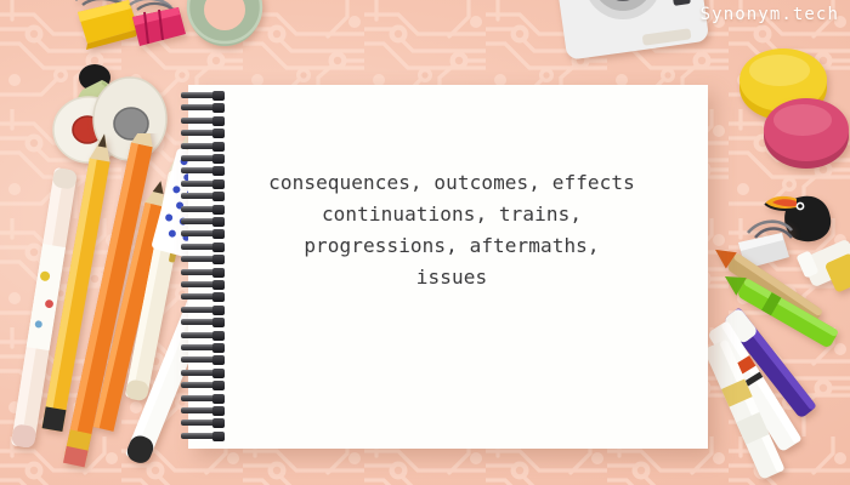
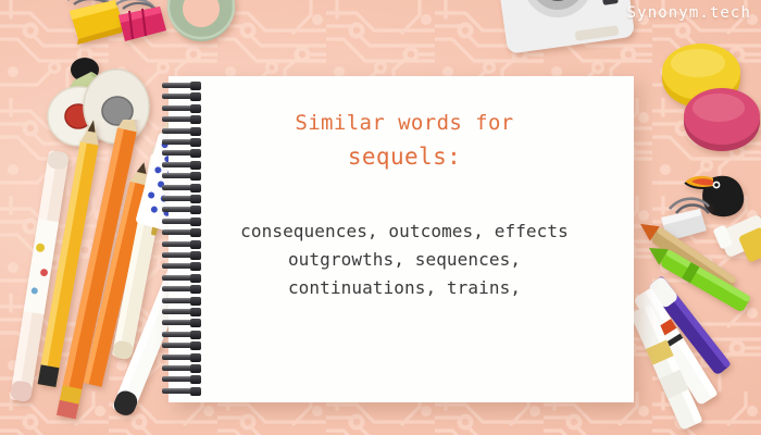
+ Similar words for
+ sequels:
  consequences, outcomes, effects
+ outgrowths, sequences,
  continuations, trains,
- progressions, aftermaths,
- issues
  Synonym.tech
